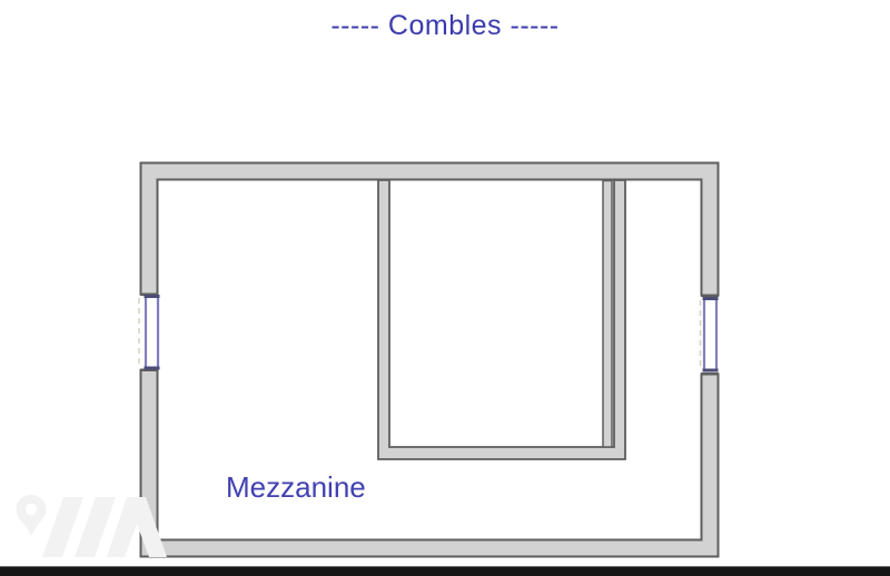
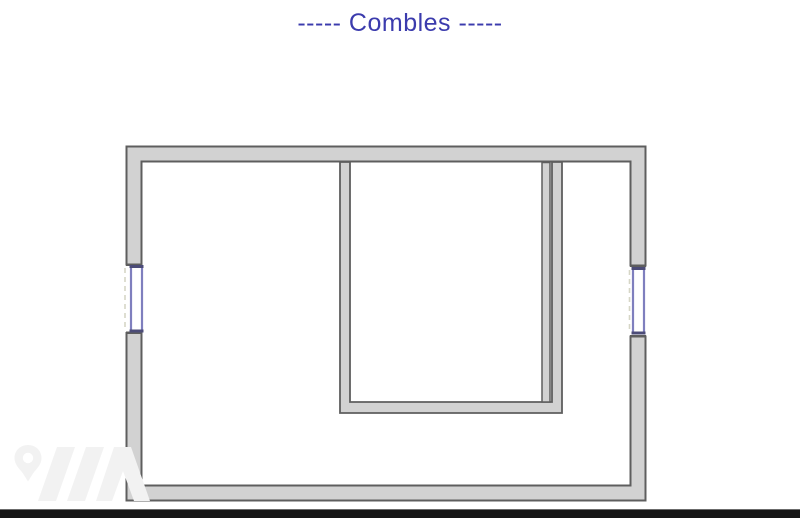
  ----- Combles -----
- Mezzanine
